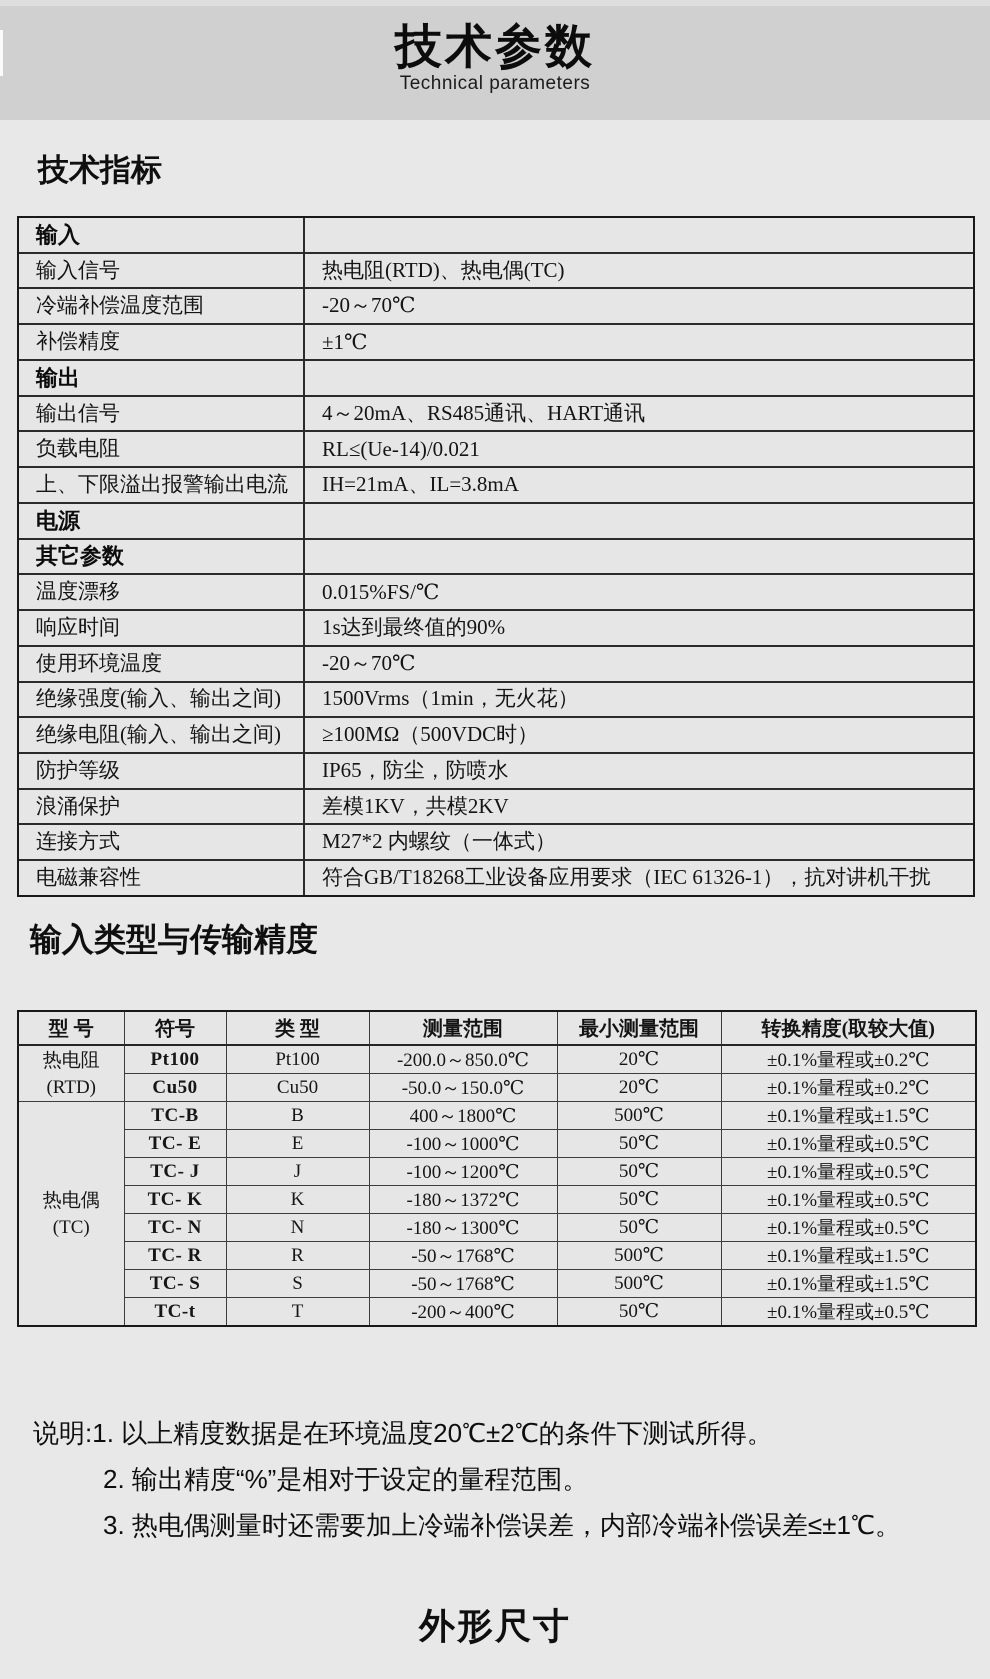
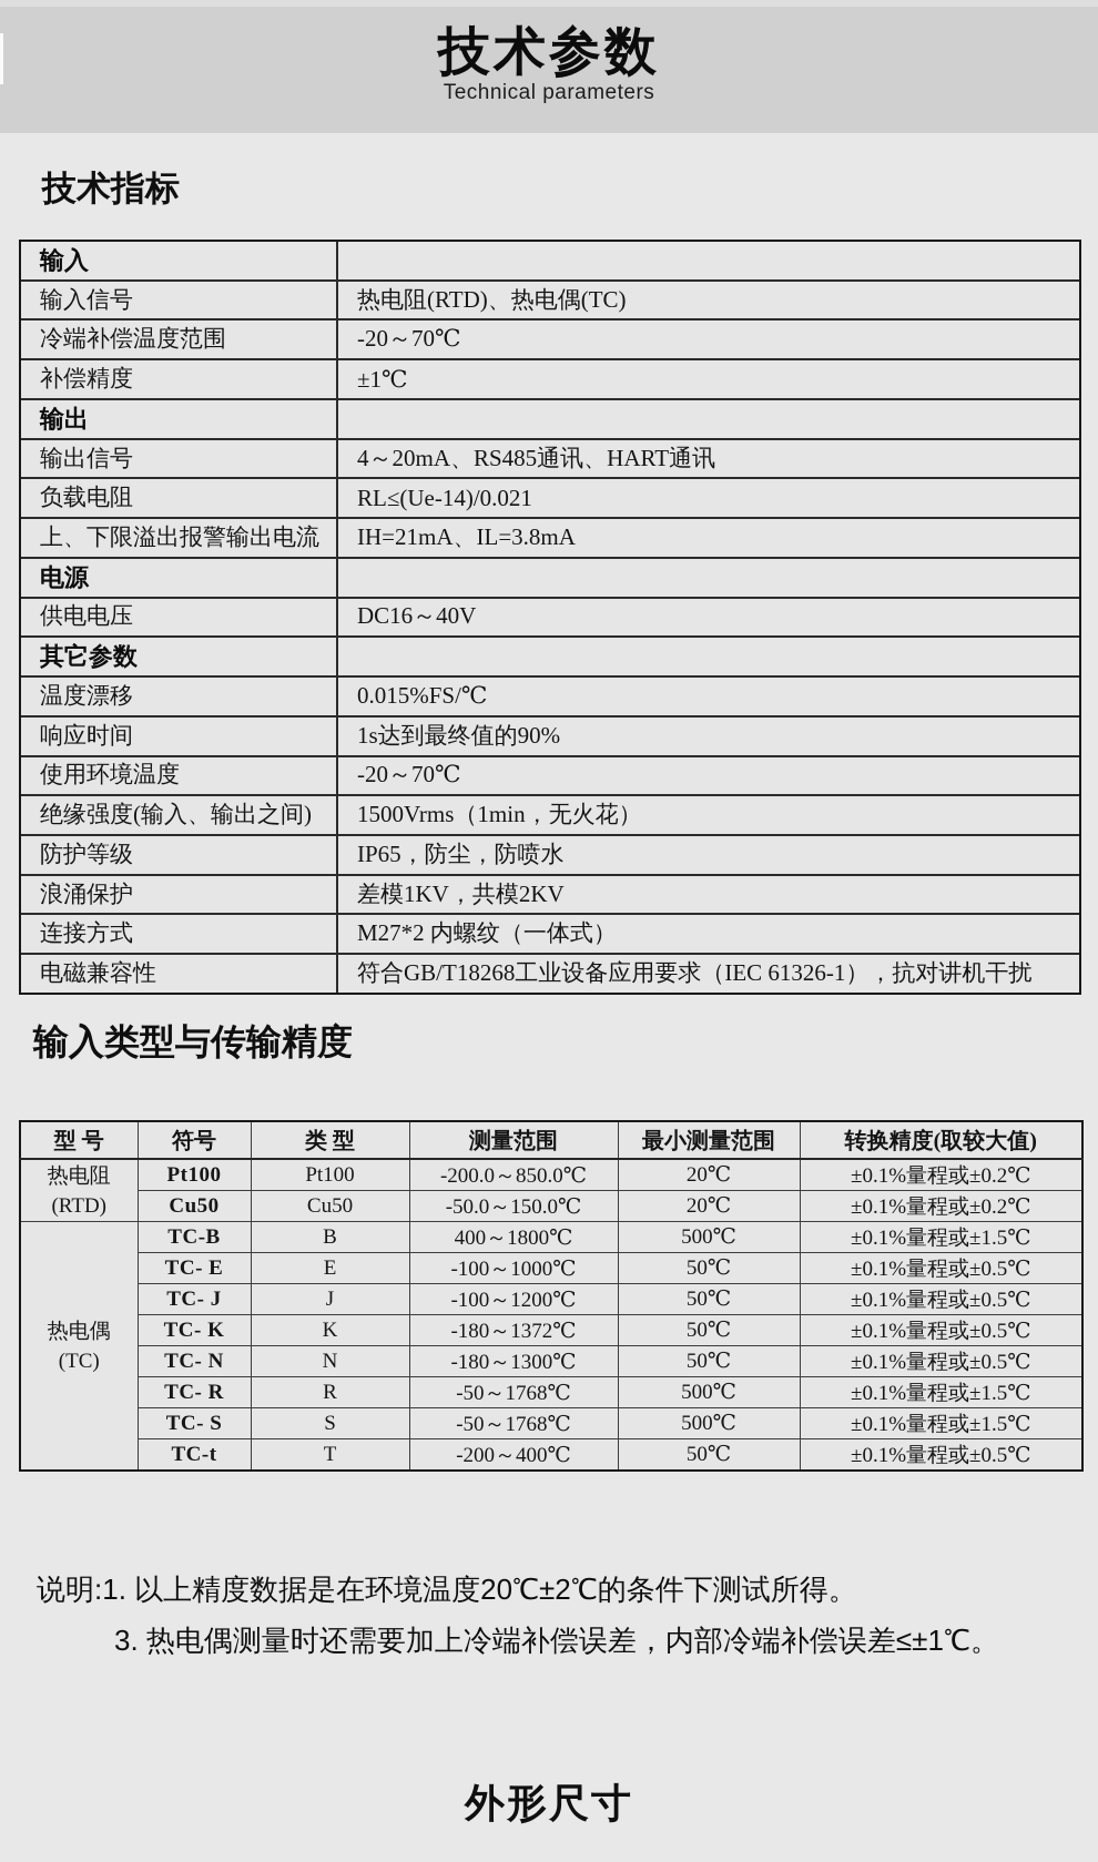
  技术参数
  Technical parameters
  技术指标
  输入
  输入信号
  热电阻(RTD)、热电偶(TC)
  冷端补偿温度范围
  -20～70℃
  补偿精度
  ±1℃
  输出
  输出信号
  4～20mA、RS485通讯、HART通讯
  负载电阻
  RL≤(Ue-14)/0.021
  上、下限溢出报警输出电流
  IH=21mA、IL=3.8mA
  电源
+ 供电电压
+ DC16～40V
  其它参数
  温度漂移
  0.015%FS/℃
  响应时间
  1s达到最终值的90%
  使用环境温度
  -20～70℃
  绝缘强度(输入、输出之间)
  1500Vrms（1min，无火花）
- 绝缘电阻(输入、输出之间)
- ≥100MΩ（500VDC时）
  防护等级
  IP65，防尘，防喷水
  浪涌保护
  差模1KV，共模2KV
  连接方式
  M27*2 内螺纹（一体式）
  电磁兼容性
  符合GB/T18268工业设备应用要求（IEC 61326-1），抗对讲机干扰
  输入类型与传输精度
  型 号	符号	类 型	测量范围	最小测量范围	转换精度(取较大值)
  热电阻(RTD)	Pt100	Pt100	-200.0～850.0℃	20℃	±0.1%量程或±0.2℃
  Cu50	Cu50	-50.0～150.0℃	20℃	±0.1%量程或±0.2℃
  热电偶(TC)	TC-B	B	400～1800℃	500℃	±0.1%量程或±1.5℃
  TC- E	E	-100～1000℃	50℃	±0.1%量程或±0.5℃
  TC- J	J	-100～1200℃	50℃	±0.1%量程或±0.5℃
  TC- K	K	-180～1372℃	50℃	±0.1%量程或±0.5℃
  TC- N	N	-180～1300℃	50℃	±0.1%量程或±0.5℃
  TC- R	R	-50～1768℃	500℃	±0.1%量程或±1.5℃
  TC- S	S	-50～1768℃	500℃	±0.1%量程或±1.5℃
  TC-t	T	-200～400℃	50℃	±0.1%量程或±0.5℃
  说明:1. 以上精度数据是在环境温度20℃±2℃的条件下测试所得。
- 2. 输出精度“%”是相对于设定的量程范围。
  3. 热电偶测量时还需要加上冷端补偿误差，内部冷端补偿误差≤±1℃。
  外形尺寸
